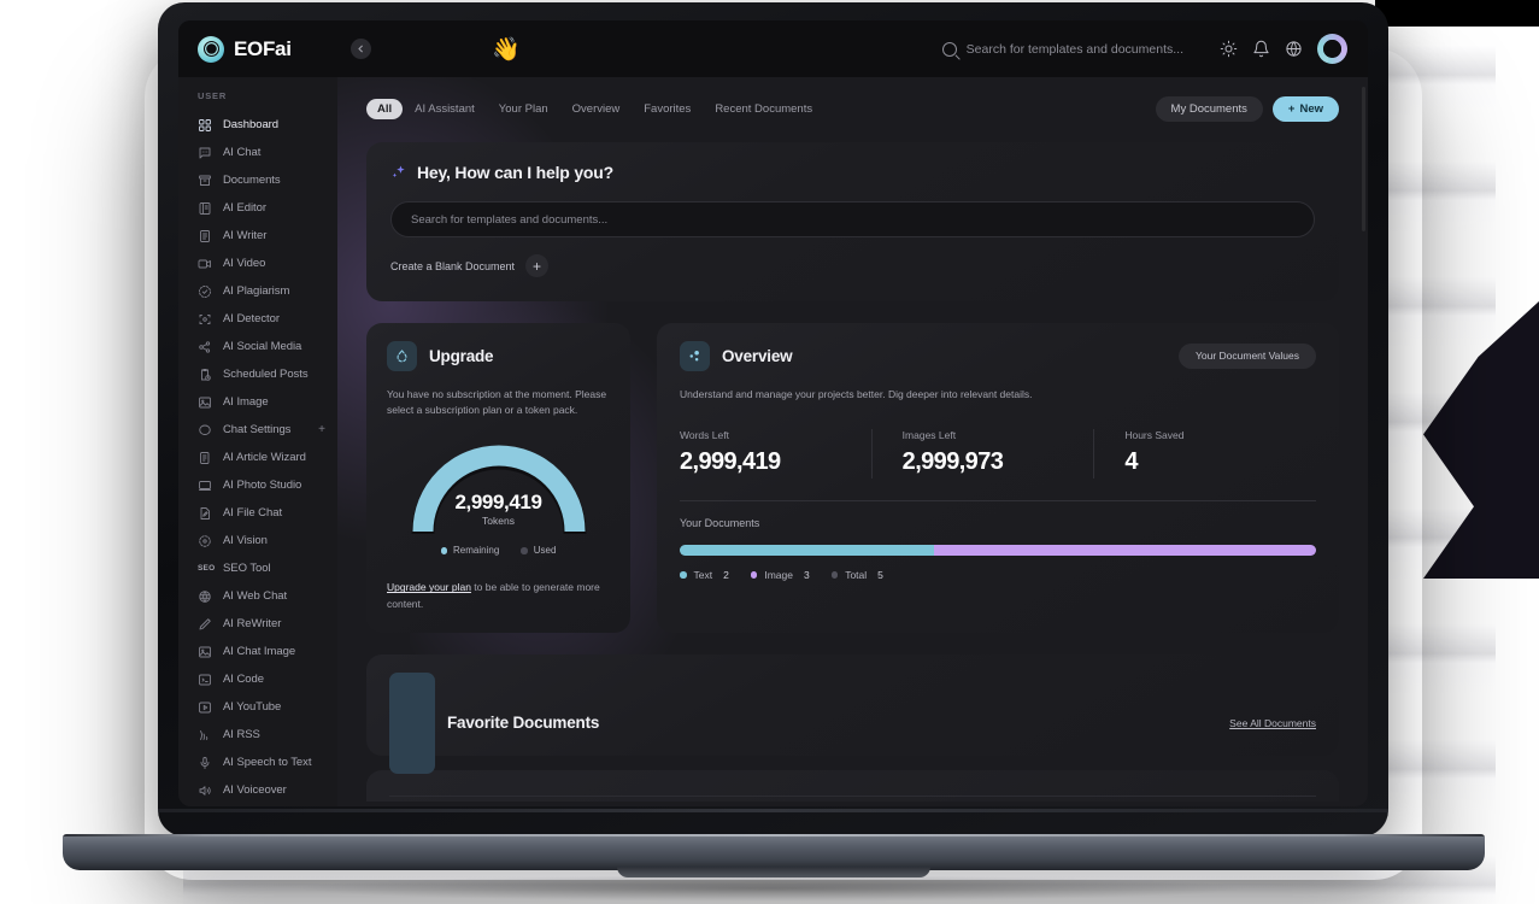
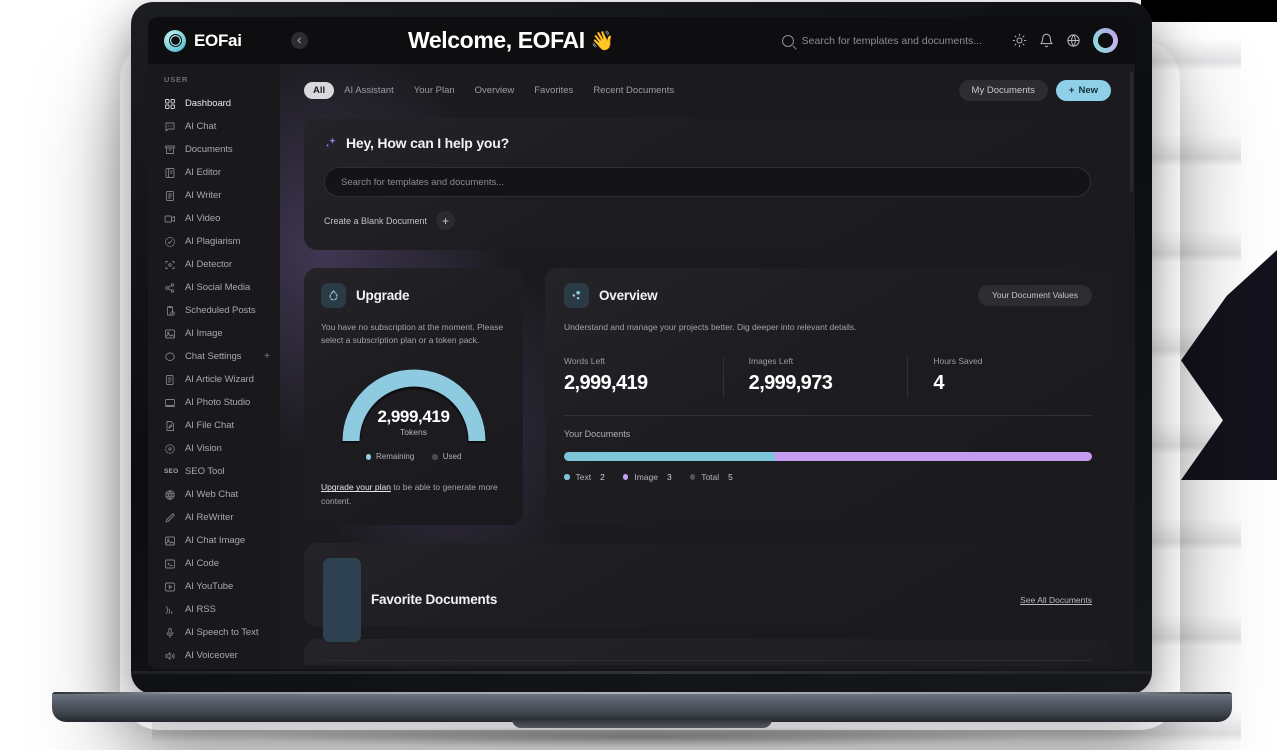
  EOFai
+ Welcome, EOFAI
  👋
  Search for templates and documents...
  USER
  Dashboard
  AI Chat
  Documents
  AI Editor
  AI Writer
  AI Video
  AI Plagiarism
  AI Detector
  AI Social Media
  Scheduled Posts
  AI Image
  Chat Settings
  +
  AI Article Wizard
  AI Photo Studio
  AI File Chat
  AI Vision
  SEO Tool
  AI Web Chat
  AI ReWriter
  AI Chat Image
  AI Code
  AI YouTube
  AI RSS
  AI Speech to Text
  AI Voiceover
  All
  AI Assistant
  Your Plan
  Overview
  Favorites
  Recent Documents
  My Documents
  +
  New
  Hey, How can I help you?
  Search for templates and documents...
  Create a Blank Document
  +
  Upgrade
  You have no subscription at the moment. Please select a subscription plan or a token pack.
  2,999,419
  Tokens
  Remaining
  Used
  Upgrade your plan to be able to generate more content.
  Overview
  Your Document Values
  Understand and manage your projects better. Dig deeper into relevant details.
  Words Left
  2,999,419
  Images Left
  2,999,973
  Hours Saved
  4
  Your Documents
  Text
  2
  Image
  3
  Total
  5
  Favorite Documents
  See All Documents
